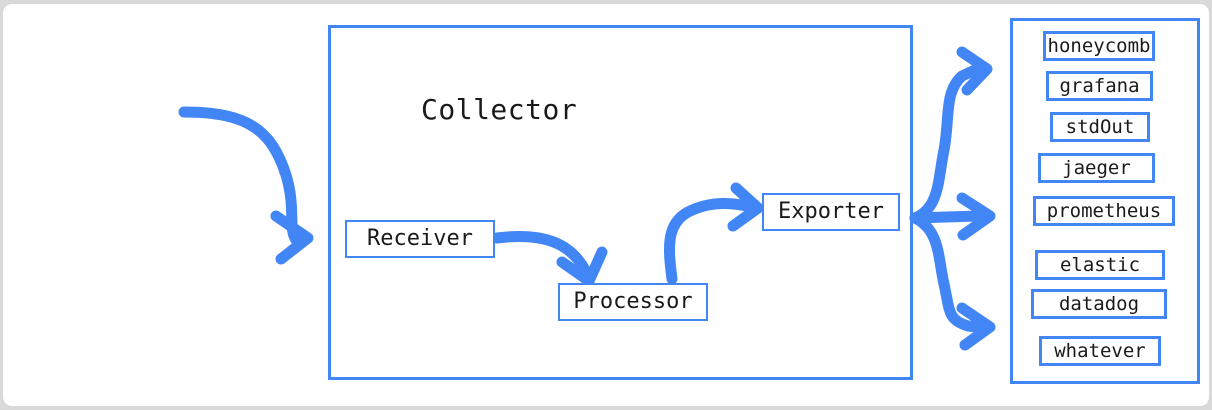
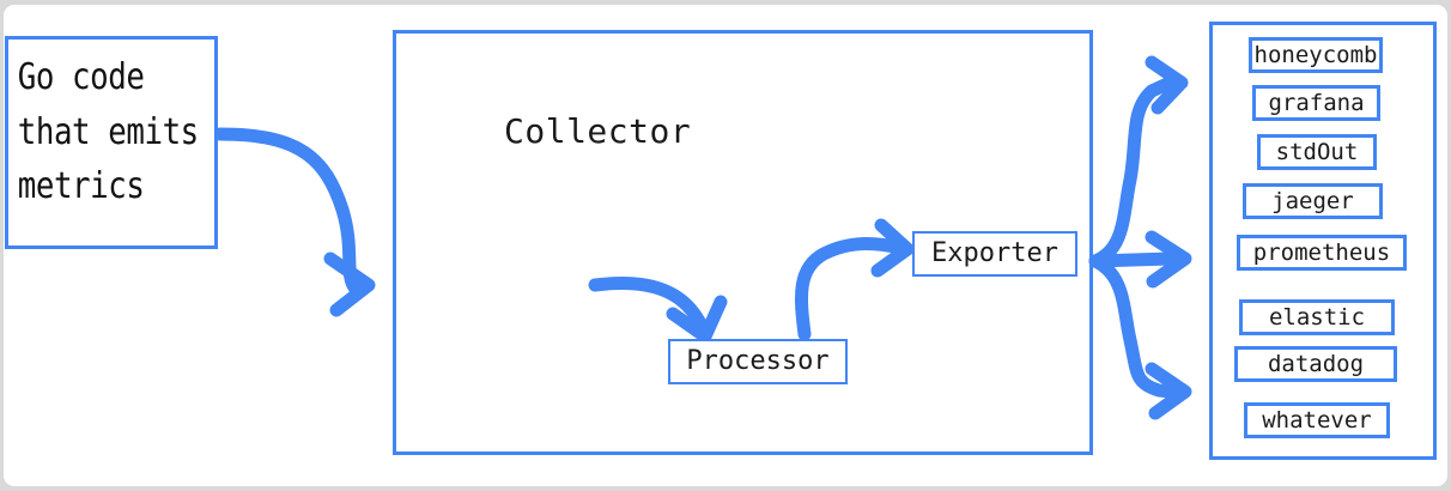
+ Go code
+ that emits
+ metrics
  Collector
- Receiver
  Processor
  Exporter
  honeycomb
  grafana
  stdOut
  jaeger
  prometheus
  elastic
  datadog
  whatever
